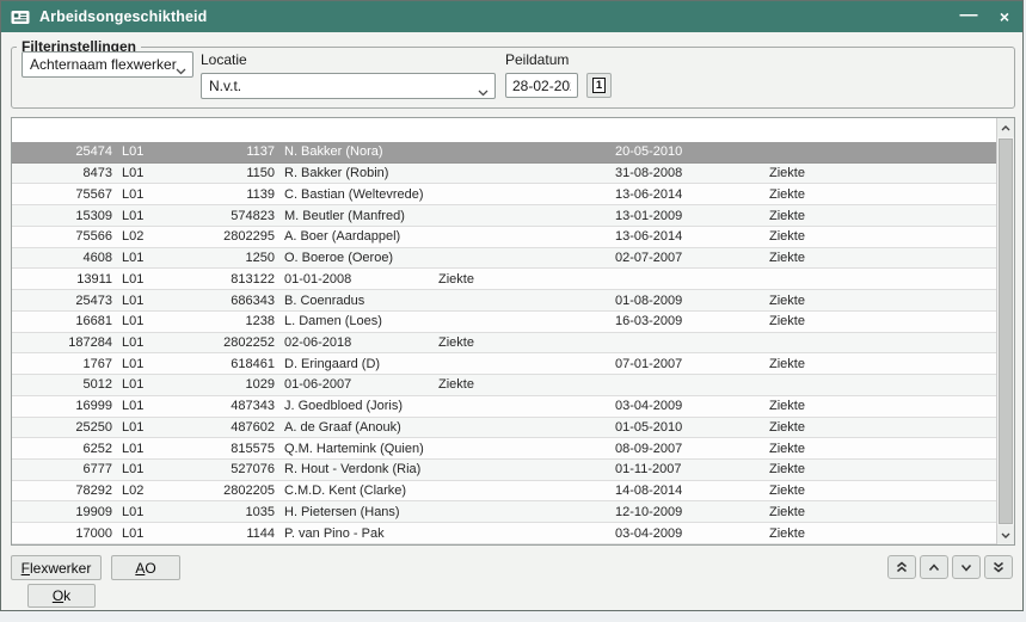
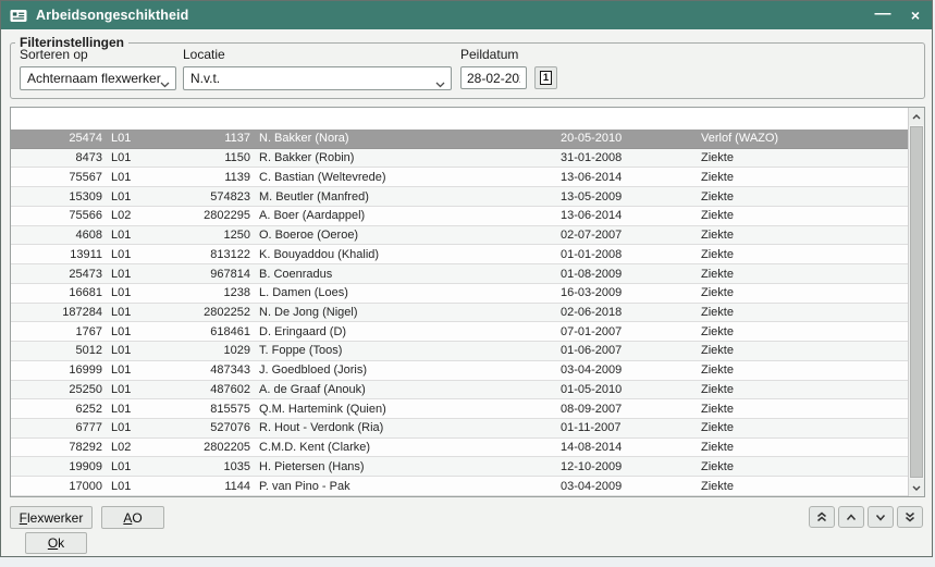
  Arbeidsongeschiktheid
  —
  ×
  Filterinstellingen
+ Sorteren op
  Achternaam flexwerker
  Locatie
  N.v.t.
  Peildatum
  28-02-20
  1
  25474
  L01
  1137
  N. Bakker (Nora)
  20-05-2010
+ Verlof (WAZO)
  8473
  L01
  1150
  R. Bakker (Robin)
- 31-08-2008
+ 31-01-2008
  Ziekte
  75567
  L01
  1139
  C. Bastian (Weltevrede)
  13-06-2014
  Ziekte
  15309
  L01
  574823
  M. Beutler (Manfred)
- 13-01-2009
+ 13-05-2009
  Ziekte
  75566
  L02
  2802295
  A. Boer (Aardappel)
  13-06-2014
  Ziekte
  4608
  L01
  1250
  O. Boeroe (Oeroe)
  02-07-2007
  Ziekte
  13911
  L01
  813122
+ K. Bouyaddou (Khalid)
  01-01-2008
  Ziekte
  25473
  L01
- 686343
+ 967814
  B. Coenradus
  01-08-2009
  Ziekte
  16681
  L01
  1238
  L. Damen (Loes)
  16-03-2009
  Ziekte
  187284
  L01
  2802252
+ N. De Jong (Nigel)
  02-06-2018
  Ziekte
  1767
  L01
  618461
  D. Eringaard (D)
  07-01-2007
  Ziekte
  5012
  L01
  1029
+ T. Foppe (Toos)
  01-06-2007
  Ziekte
  16999
  L01
  487343
  J. Goedbloed (Joris)
  03-04-2009
  Ziekte
  25250
  L01
  487602
  A. de Graaf (Anouk)
  01-05-2010
  Ziekte
  6252
  L01
  815575
  Q.M. Hartemink (Quien)
  08-09-2007
  Ziekte
  6777
  L01
  527076
  R. Hout - Verdonk (Ria)
  01-11-2007
  Ziekte
  78292
  L02
  2802205
  C.M.D. Kent (Clarke)
  14-08-2014
  Ziekte
  19909
  L01
  1035
  H. Pietersen (Hans)
  12-10-2009
  Ziekte
  17000
  L01
  1144
  P. van Pino - Pak
  03-04-2009
  Ziekte
  F
  lexwerker
  A
  O
  O
  k
